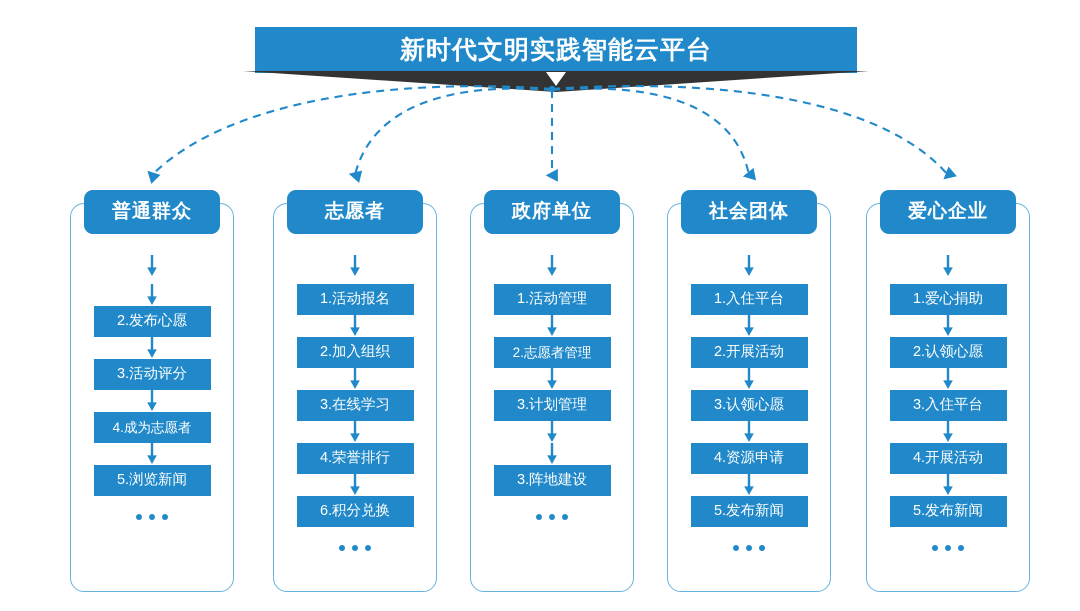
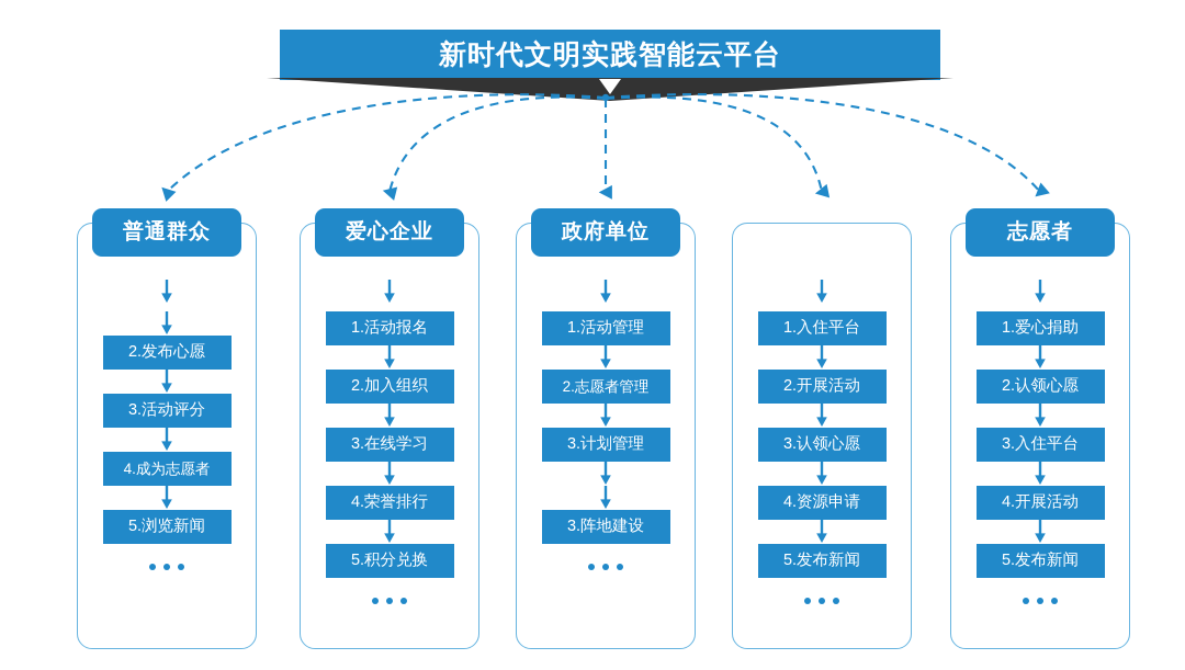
  新时代文明实践智能云平台
  普通群众
  2.发布心愿
  3.活动评分
  4.成为志愿者
  5.浏览新闻
- 志愿者
+ 爱心企业
  1.活动报名
  2.加入组织
  3.在线学习
  4.荣誉排行
- 6.积分兑换
+ 5.积分兑换
  政府单位
  1.活动管理
  2.志愿者管理
  3.计划管理
  3.阵地建设
- 社会团体
  1.入住平台
  2.开展活动
  3.认领心愿
  4.资源申请
  5.发布新闻
- 爱心企业
+ 志愿者
  1.爱心捐助
  2.认领心愿
  3.入住平台
  4.开展活动
  5.发布新闻
